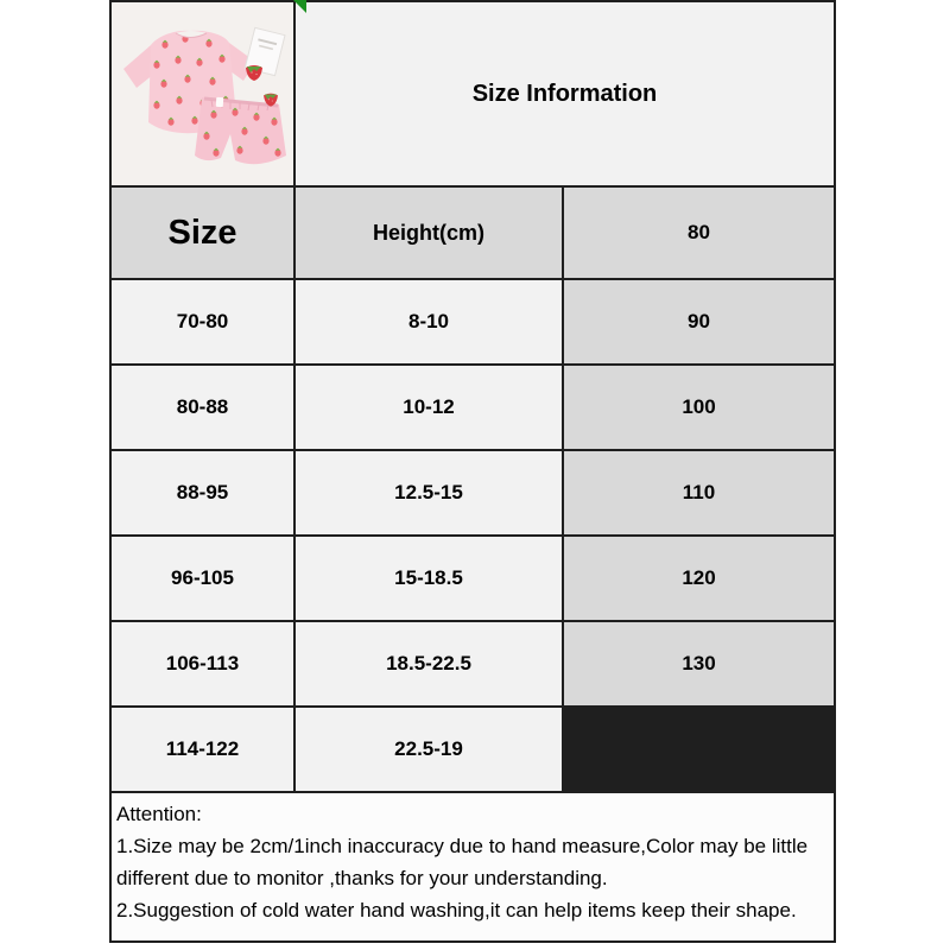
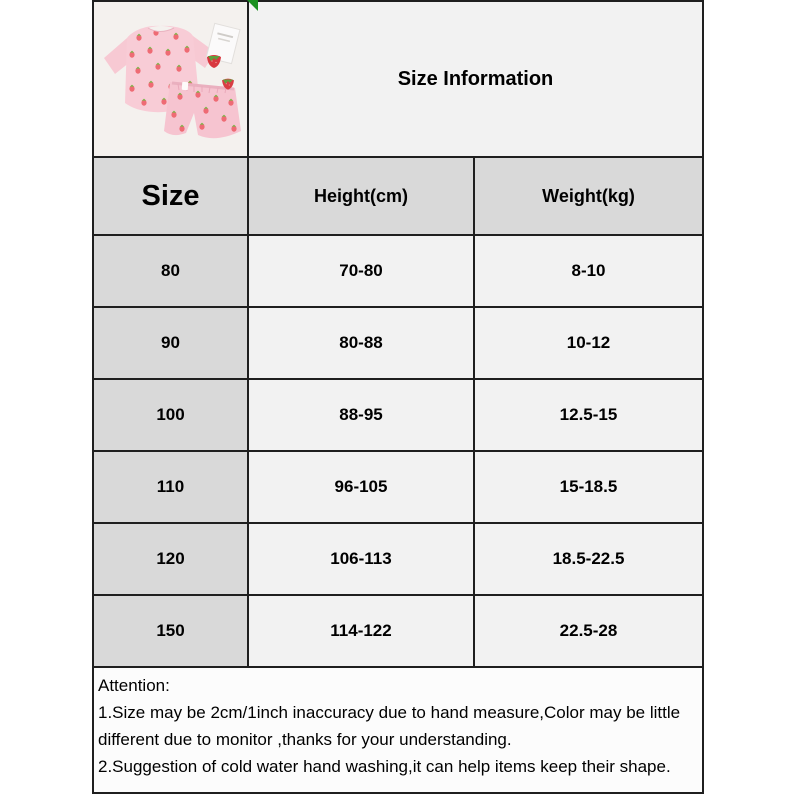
  Size Information
  Size
  Height(cm)
+ Weight(kg)
  80
  70-80
  8-10
  90
  80-88
  10-12
  100
  88-95
  12.5-15
  110
  96-105
  15-18.5
  120
  106-113
  18.5-22.5
- 130
+ 150
  114-122
- 22.5-19
+ 22.5-28
  Attention:
  1.Size may be 2cm/1inch inaccuracy due to hand measure,Color may be little different due to monitor ,thanks for your understanding.
  2.Suggestion of cold water hand washing,it can help items keep their shape.
